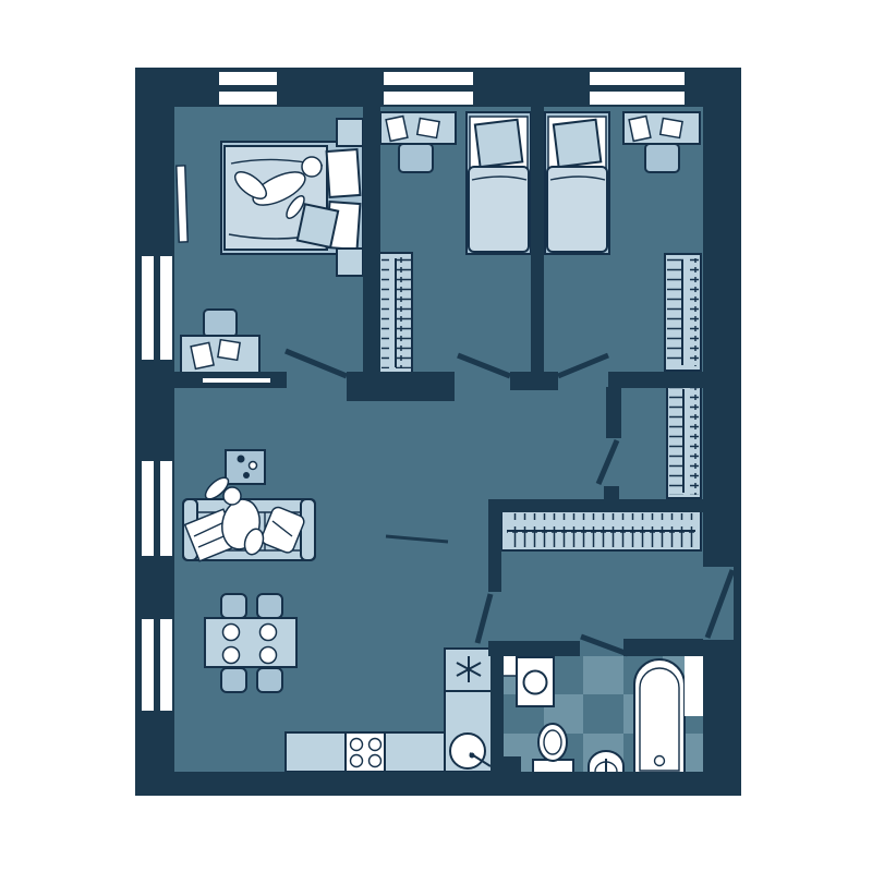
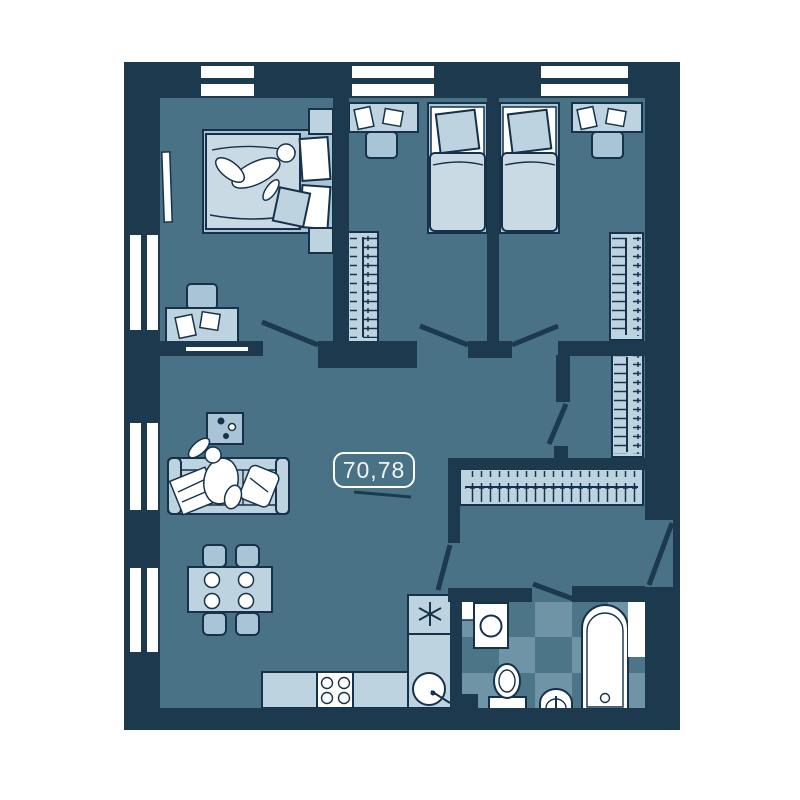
+ 70,78
